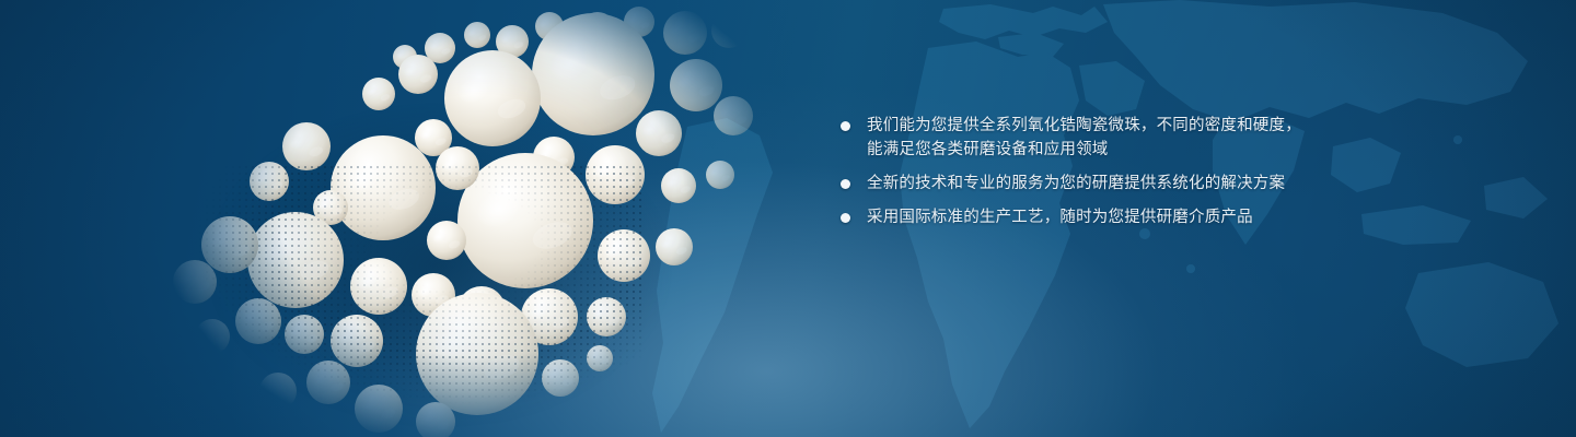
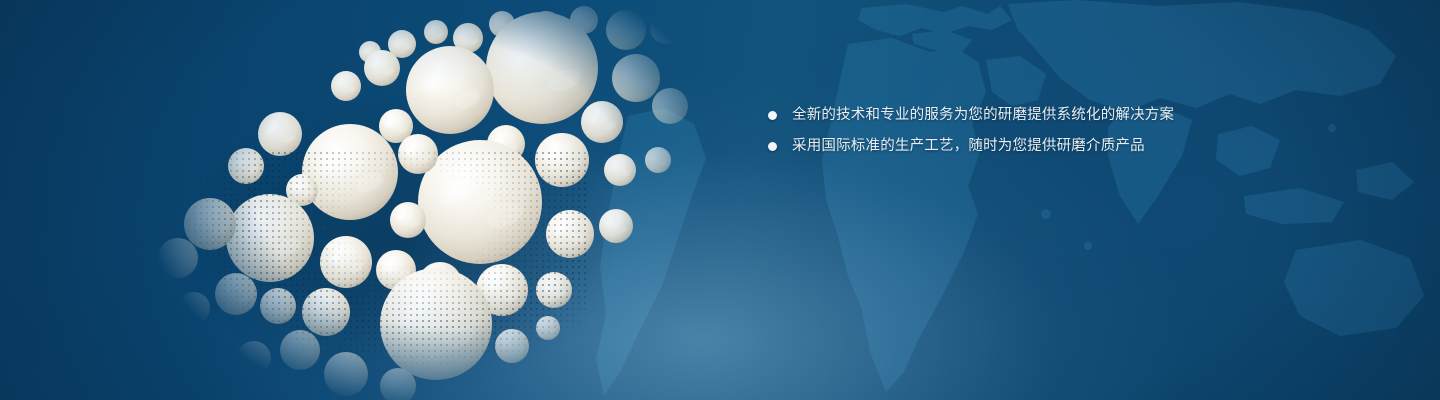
- 我们能为您提供全系列氧化锆陶瓷微珠，不同的密度和硬度，
- 能满足您各类研磨设备和应用领域
  全新的技术和专业的服务为您的研磨提供系统化的解决方案
  采用国际标准的生产工艺，随时为您提供研磨介质产品
